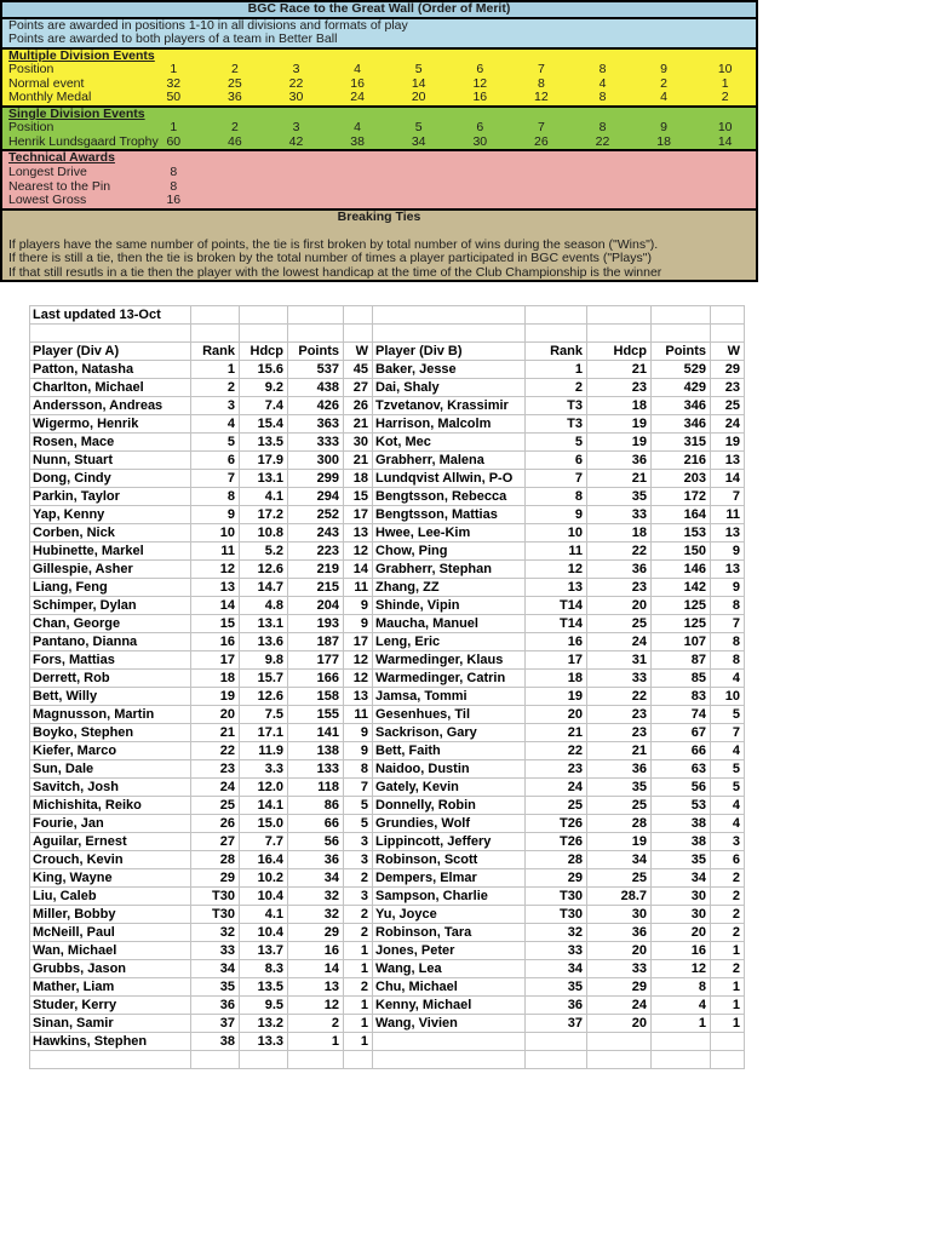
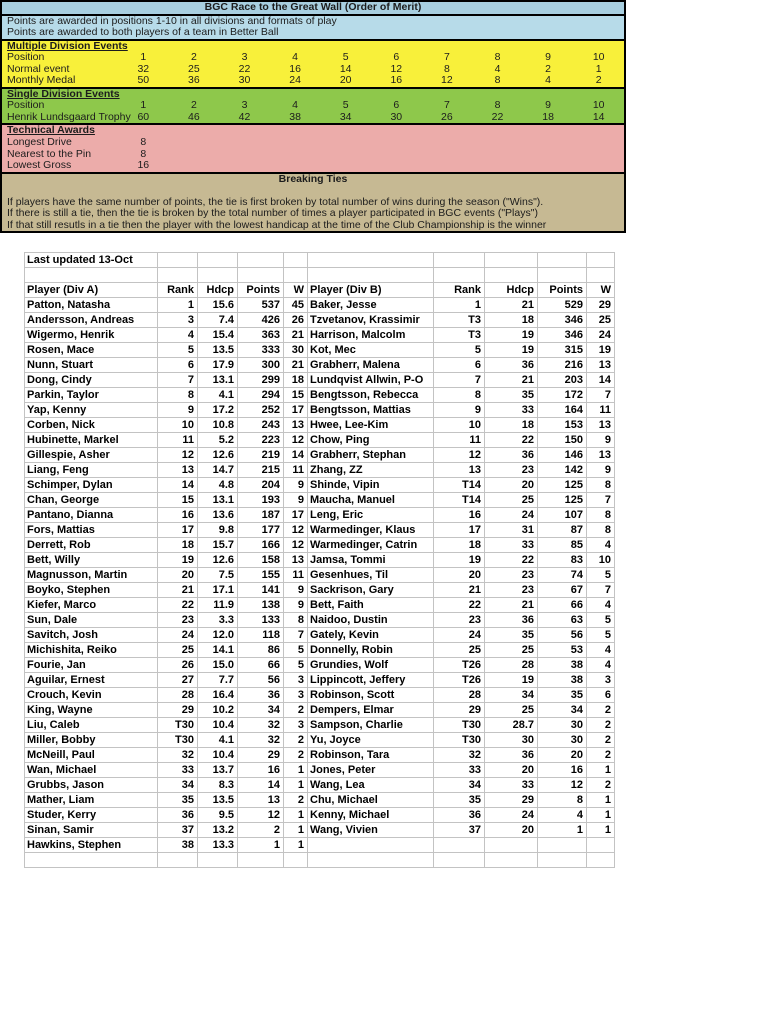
  BGC Race to the Great Wall (Order of Merit)
  Points are awarded in positions 1-10 in all divisions and formats of play
  Points are awarded to both players of a team in Better Ball
  Multiple Division Events
  Position
  1
  2
  3
  4
  5
  6
  7
  8
  9
  10
  Normal event
  32
  25
  22
  16
  14
  12
  8
  4
  2
  1
  Monthly Medal
  50
  36
  30
  24
  20
  16
  12
  8
  4
  2
  Single Division Events
  Position
  1
  2
  3
  4
  5
  6
  7
  8
  9
  10
  Henrik Lundsgaard Troph
  60
  46
  42
  38
  34
  30
  26
  22
  18
  14
  Technical Awards
  Longest Drive
  8
  Nearest to the Pin
  8
  Lowest Gross
  16
  Breaking Ties
  If players have the same number of points, the tie is first broken by total number of wins during the season ("Wins").
  If there is still a tie, then the tie is broken by the total number of times a player participated in BGC events ("Plays")
  If that still resutls in a tie then the player with the lowest handicap at the time of the Club Championship is the winner
  Last updated 13-Oct
  Player (Div A)	Rank	Hdcp	Points	W	Player (Div B)	Rank	Hdcp	Points	W
  Patton, Natasha	1	15.6	537	45	Baker, Jesse	1	21	529	29
- Charlton, Michael	2	9.2	438	27	Dai, Shaly	2	23	429	23
  Andersson, Andreas	3	7.4	426	26	Tzvetanov, Krassimir	T3	18	346	25
  Wigermo, Henrik	4	15.4	363	21	Harrison, Malcolm	T3	19	346	24
  Rosen, Mace	5	13.5	333	30	Kot, Mec	5	19	315	19
  Nunn, Stuart	6	17.9	300	21	Grabherr, Malena	6	36	216	13
  Dong, Cindy	7	13.1	299	18	Lundqvist Allwin, P-O	7	21	203	14
  Parkin, Taylor	8	4.1	294	15	Bengtsson, Rebecca	8	35	172	7
  Yap, Kenny	9	17.2	252	17	Bengtsson, Mattias	9	33	164	11
  Corben, Nick	10	10.8	243	13	Hwee, Lee-Kim	10	18	153	13
  Hubinette, Markel	11	5.2	223	12	Chow, Ping	11	22	150	9
  Gillespie, Asher	12	12.6	219	14	Grabherr, Stephan	12	36	146	13
  Liang, Feng	13	14.7	215	11	Zhang, ZZ	13	23	142	9
  Schimper, Dylan	14	4.8	204	9	Shinde, Vipin	T14	20	125	8
  Chan, George	15	13.1	193	9	Maucha, Manuel	T14	25	125	7
  Pantano, Dianna	16	13.6	187	17	Leng, Eric	16	24	107	8
  Fors, Mattias	17	9.8	177	12	Warmedinger, Klaus	17	31	87	8
  Derrett, Rob	18	15.7	166	12	Warmedinger, Catrin	18	33	85	4
  Bett, Willy	19	12.6	158	13	Jamsa, Tommi	19	22	83	10
  Magnusson, Martin	20	7.5	155	11	Gesenhues, Til	20	23	74	5
  Boyko, Stephen	21	17.1	141	9	Sackrison, Gary	21	23	67	7
  Kiefer, Marco	22	11.9	138	9	Bett, Faith	22	21	66	4
  Sun, Dale	23	3.3	133	8	Naidoo, Dustin	23	36	63	5
  Savitch, Josh	24	12.0	118	7	Gately, Kevin	24	35	56	5
  Michishita, Reiko	25	14.1	86	5	Donnelly, Robin	25	25	53	4
  Fourie, Jan	26	15.0	66	5	Grundies, Wolf	T26	28	38	4
  Aguilar, Ernest	27	7.7	56	3	Lippincott, Jeffery	T26	19	38	3
  Crouch, Kevin	28	16.4	36	3	Robinson, Scott	28	34	35	6
  King, Wayne	29	10.2	34	2	Dempers, Elmar	29	25	34	2
  Liu, Caleb	T30	10.4	32	3	Sampson, Charlie	T30	28.7	30	2
  Miller, Bobby	T30	4.1	32	2	Yu, Joyce	T30	30	30	2
  McNeill, Paul	32	10.4	29	2	Robinson, Tara	32	36	20	2
  Wan, Michael	33	13.7	16	1	Jones, Peter	33	20	16	1
  Grubbs, Jason	34	8.3	14	1	Wang, Lea	34	33	12	2
  Mather, Liam	35	13.5	13	2	Chu, Michael	35	29	8	1
  Studer, Kerry	36	9.5	12	1	Kenny, Michael	36	24	4	1
  Sinan, Samir	37	13.2	2	1	Wang, Vivien	37	20	1	1
  Hawkins, Stephen	38	13.3	1	1
